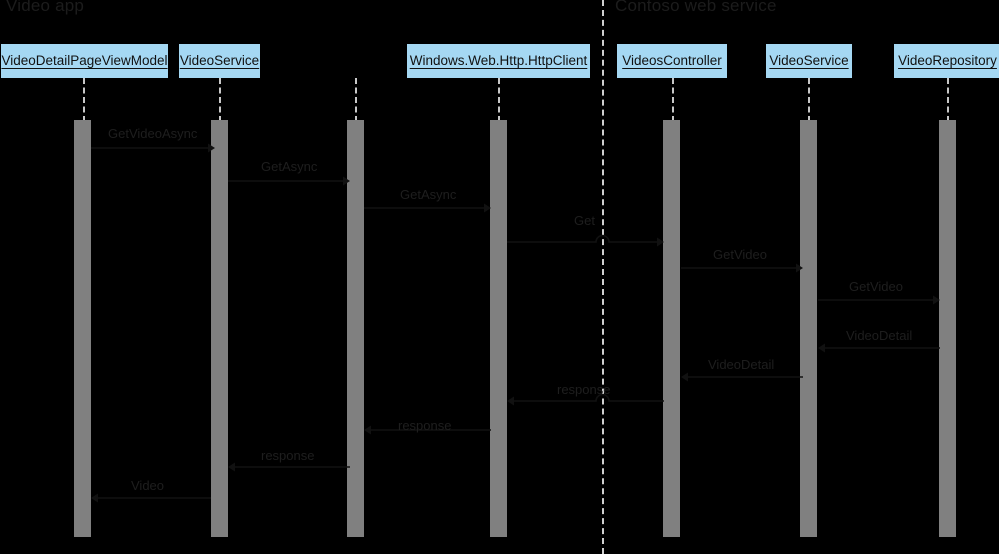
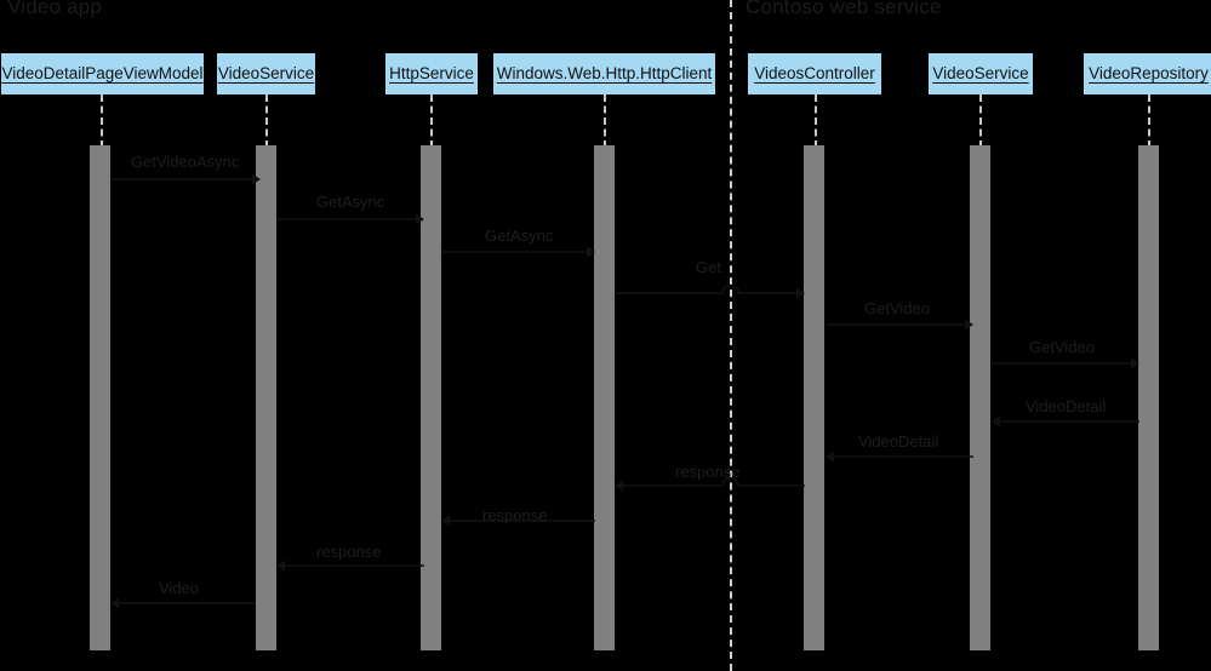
  Video app
  Contoso web service
  VideoDetailPageViewModel
  VideoService
+ HttpService
  Windows.Web.Http.HttpClient
  VideosController
  VideoService
  VideoRepository
  GetVideoAsync
  GetAsync
  GetAsync
  Get
  GetVideo
  GetVideo
  VideoDetail
  VideoDetail
  response
  response
  response
  Video
